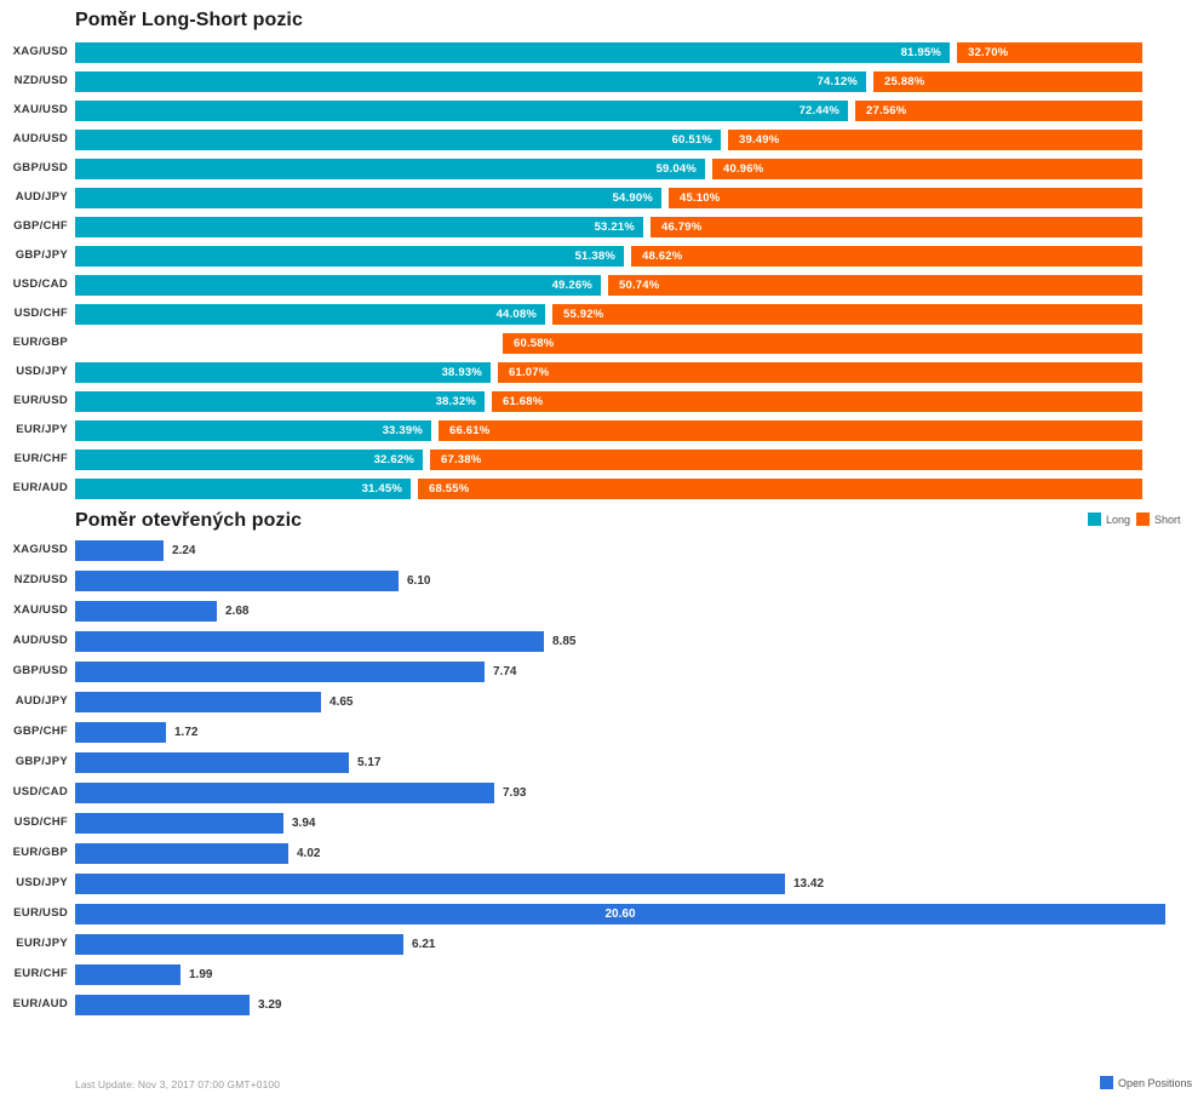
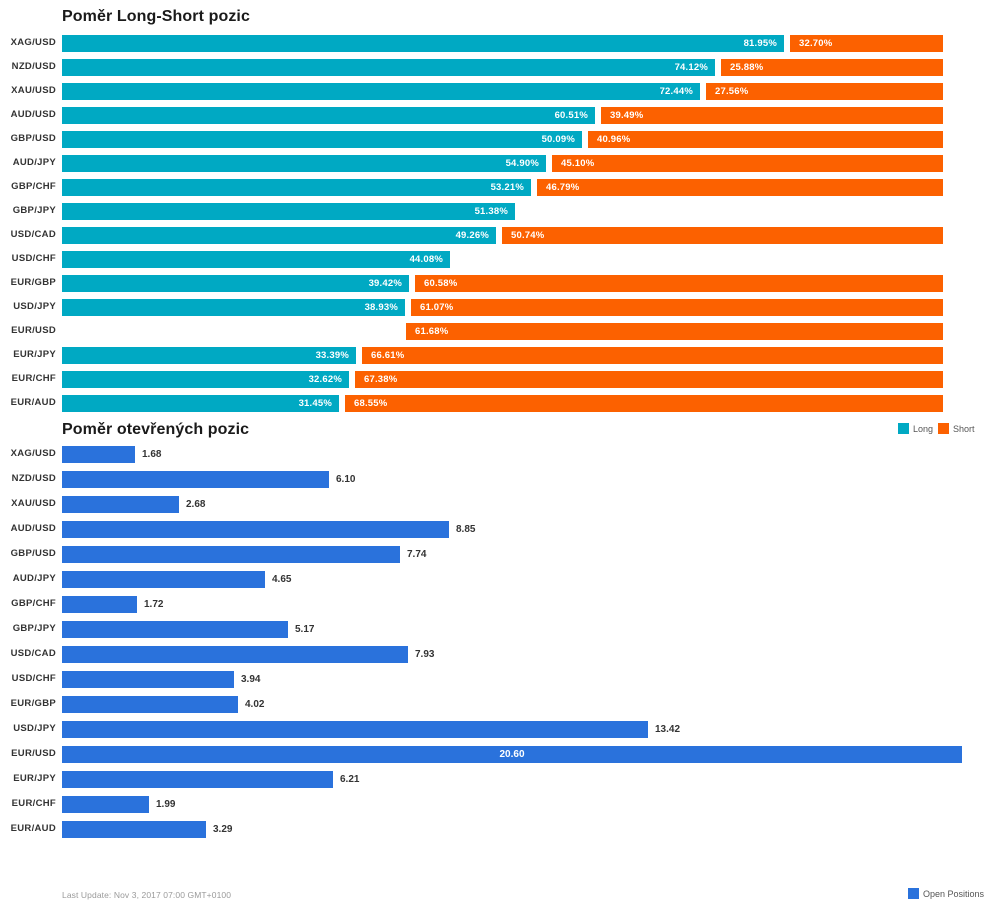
  Poměr Long-Short pozic
  XAG/USD
  81.95%
  32.70%
  NZD/USD
  74.12%
  25.88%
  XAU/USD
  72.44%
  27.56%
  AUD/USD
  60.51%
  39.49%
  GBP/USD
- 59.04%
+ 50.09%
  40.96%
  AUD/JPY
  54.90%
  45.10%
  GBP/CHF
  53.21%
  46.79%
  GBP/JPY
  51.38%
- 48.62%
  USD/CAD
  49.26%
  50.74%
  USD/CHF
  44.08%
- 55.92%
  EUR/GBP
+ 39.42%
  60.58%
  USD/JPY
  38.93%
  61.07%
  EUR/USD
- 38.32%
  61.68%
  EUR/JPY
  33.39%
  66.61%
  EUR/CHF
  32.62%
  67.38%
  EUR/AUD
  31.45%
  68.55%
  Long
  Short
  Poměr otevřených pozic
  XAG/USD
- 2.24
+ 1.68
  NZD/USD
  6.10
  XAU/USD
  2.68
  AUD/USD
  8.85
  GBP/USD
  7.74
  AUD/JPY
  4.65
  GBP/CHF
  1.72
  GBP/JPY
  5.17
  USD/CAD
  7.93
  USD/CHF
  3.94
  EUR/GBP
  4.02
  USD/JPY
  13.42
  EUR/USD
  20.60
  EUR/JPY
  6.21
  EUR/CHF
  1.99
  EUR/AUD
  3.29
  Open Positions
  Last Update: Nov 3, 2017 07:00 GMT+0100
